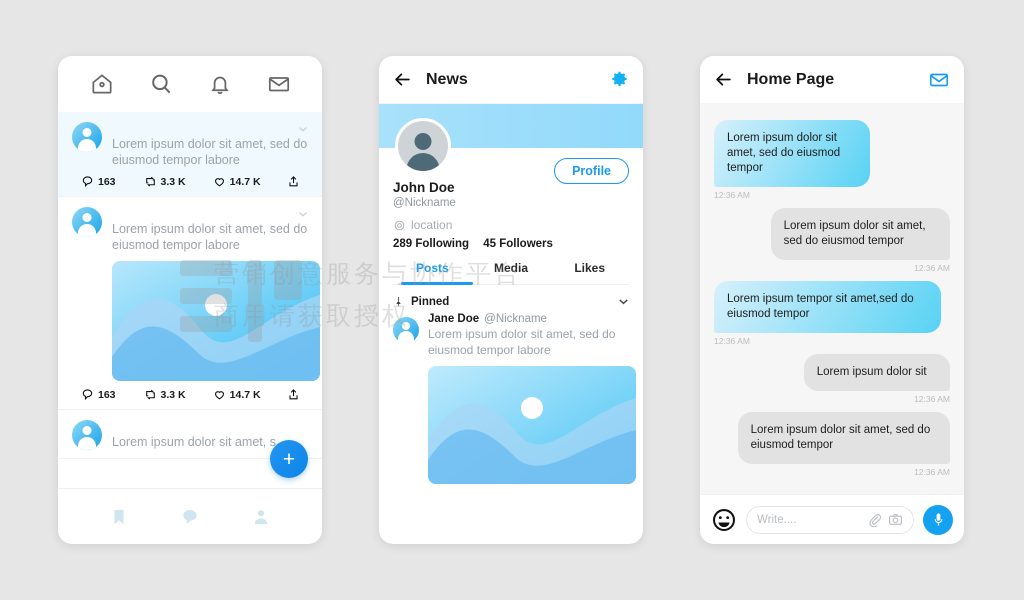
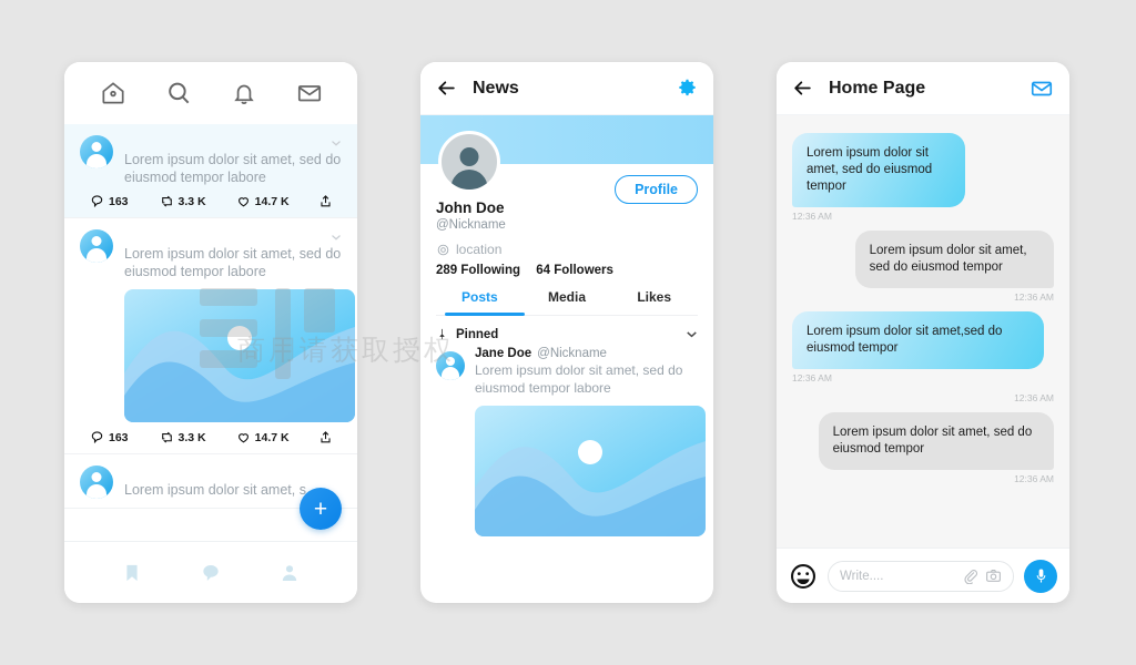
  Lorem ipsum dolor sit amet, sed do eiusmod tempor labore
  163
  3.3 K
  14.7 K
  Lorem ipsum dolor sit amet, sed do eiusmod tempor labore
  163
  3.3 K
  14.7 K
  Lorem ipsum dolor sit amet, s
  +
  News
  Profile
  John Doe
  @Nickname
  location
- 289 Following 45 Followers
+ 289 Following 64 Followers
  Posts
  Media
  Likes
  Pinned
  Jane Doe @Nickname
  Lorem ipsum dolor sit amet, sed do eiusmod tempor labore
  Home Page
  Lorem ipsum dolor sit amet, sed do eiusmod tempor
  12:36 AM
  Lorem ipsum dolor sit amet, sed do eiusmod tempor
  12:36 AM
- Lorem ipsum tempor sit amet,sed do eiusmod tempor
+ Lorem ipsum dolor sit amet,sed do eiusmod tempor
  12:36 AM
- Lorem ipsum dolor sit
  12:36 AM
  Lorem ipsum dolor sit amet, sed do eiusmod tempor
  12:36 AM
  Write....
- 营销创意服务与协作平台
  商用请获取授权
